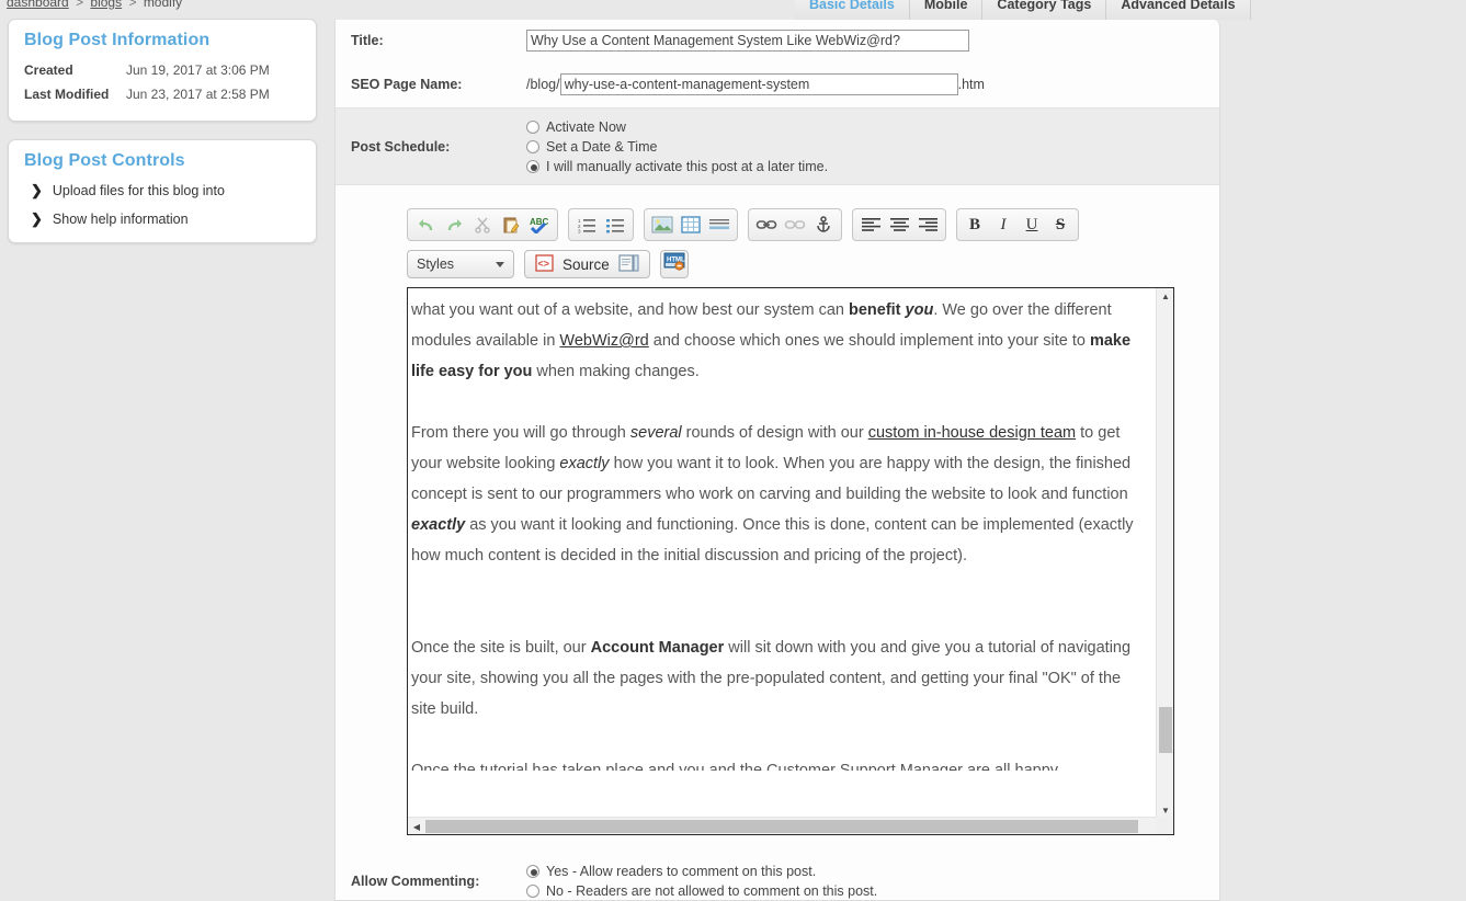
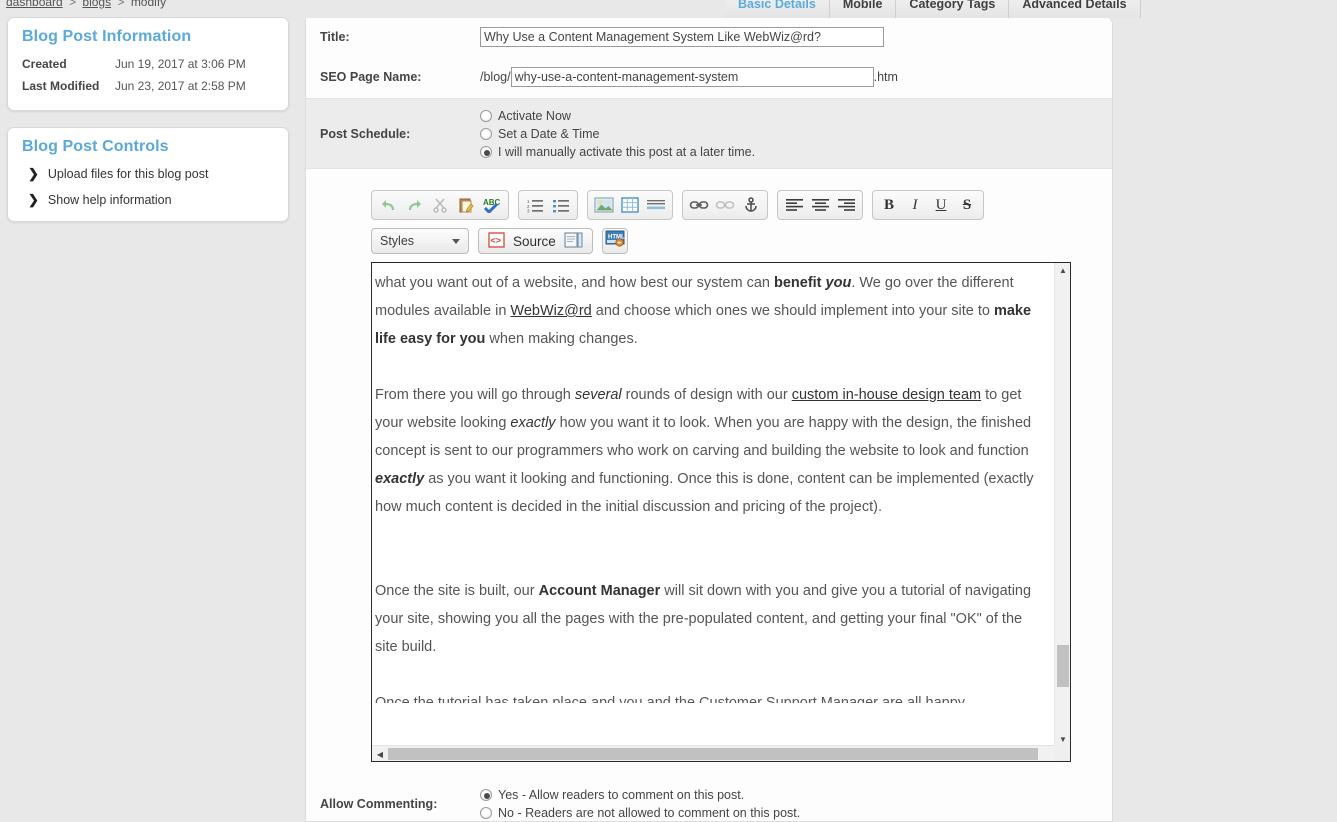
  dashboard > blogs > modify
  Blog Post Information
  Created
  Jun 19, 2017 at 3:06 PM
  Last Modified
  Jun 23, 2017 at 2:58 PM
  Blog Post Controls
  ❯
- Upload files for this blog into
+ Upload files for this blog post
  ❯
  Show help information
  Basic Details
  Mobile
  Category Tags
  Advanced Details
  Title:
  Why Use a Content Management System Like WebWiz@rd?
  SEO Page Name:
  /blog/
  why-use-a-content-management-system
  .htm
  Post Schedule:
  Activate Now
  Set a Date & Time
  I will manually activate this post at a later time.
  ABC
  B
  I
  U
  S
  Styles
  <>
  Source
  what you want out of a website, and how best our system can benefit you. We go over the different modules available in WebWiz@rd and choose which ones we should implement into your site to make life easy for you when making changes.
  From there you will go through several rounds of design with our custom in-house design team to get your website looking exactly how you want it to look. When you are happy with the design, the finished concept is sent to our programmers who work on carving and building the website to look and function exactly as you want it looking and functioning. Once this is done, content can be implemented (exactly how much content is decided in the initial discussion and pricing of the project).
  Once the site is built, our Account Manager will sit down with you and give you a tutorial of navigating your site, showing you all the pages with the pre-populated content, and getting your final "OK" of the site build.
  ▲
  ▼
  ◀
  Allow Commenting:
  Yes - Allow readers to comment on this post.
  No - Readers are not allowed to comment on this post.
